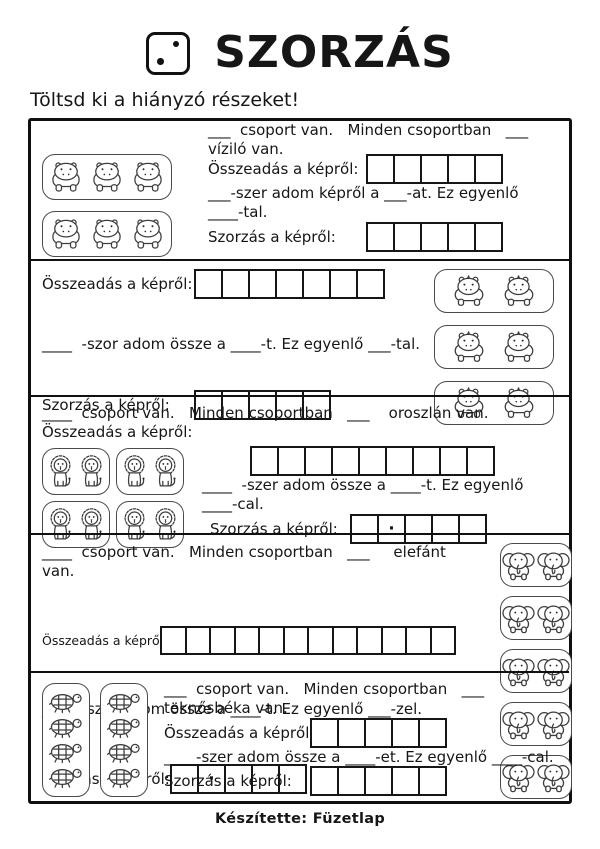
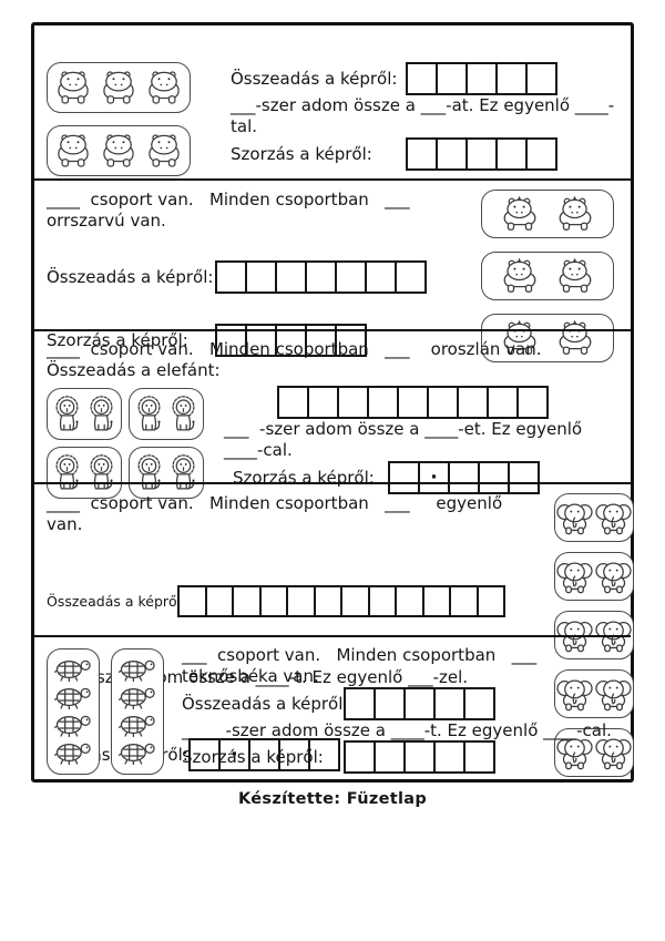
- SZORZÁS
- Töltsd ki a hiányzó részeket!
- ___ csoport van. Minden csoportban ___ víziló van.
  Összeadás a képről:
- ___-szer adom képről a ___-at. Ez egyenlő ____-tal.
+ ___-szer adom össze a ___-at. Ez egyenlő ____-tal.
  Szorzás a képről:
+ ____ csoport van. Minden csoportban ___ orrszarvú van.
  Összeadás a képről:
- ____ -szor adom össze a ____-t. Ez egyenlő ___-tal.
  Szorzás a képről:
- ____ csoport van. Minden csoportban ___ oroszlán van. Összeadás a képről:
+ ____ csoport van. Minden csoportban ___ oroszlán van. Összeadás a elefánt:
- ____ -szer adom össze a ____-t. Ez egyenlő ____-cal.
+ ___ -szer adom össze a ____-et. Ez egyenlő ____-cal.
  Szorzás a képről:
  ·
- ____ csoport van. Minden csoportban ___ elefánt van.
+ ____ csoport van. Minden csoportban ___ egyenlő van.
  Összeadás a képrő
  szm össze a ____-t. Ez egyenlő ___-zel.
  ·
  ___ csoport van. Minden csoportban ___ teknősbéka van.
  Összeadás a képről
- ___ -szer adom össze a ____-et. Ez egyenlő ____-cal.
+ ____ -szer adom össze a ____-t. Ez egyenlő ____-cal.
  Szorzás a képről:
  Készítette: Füzetlap
